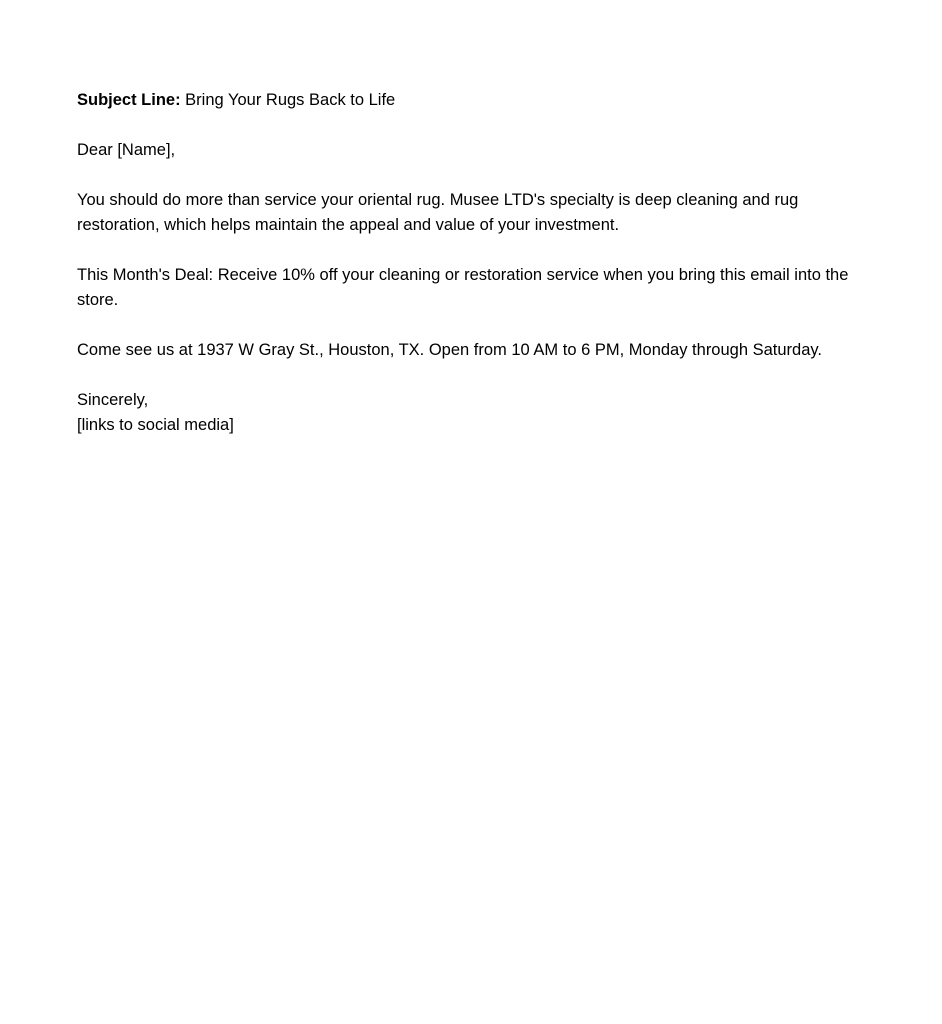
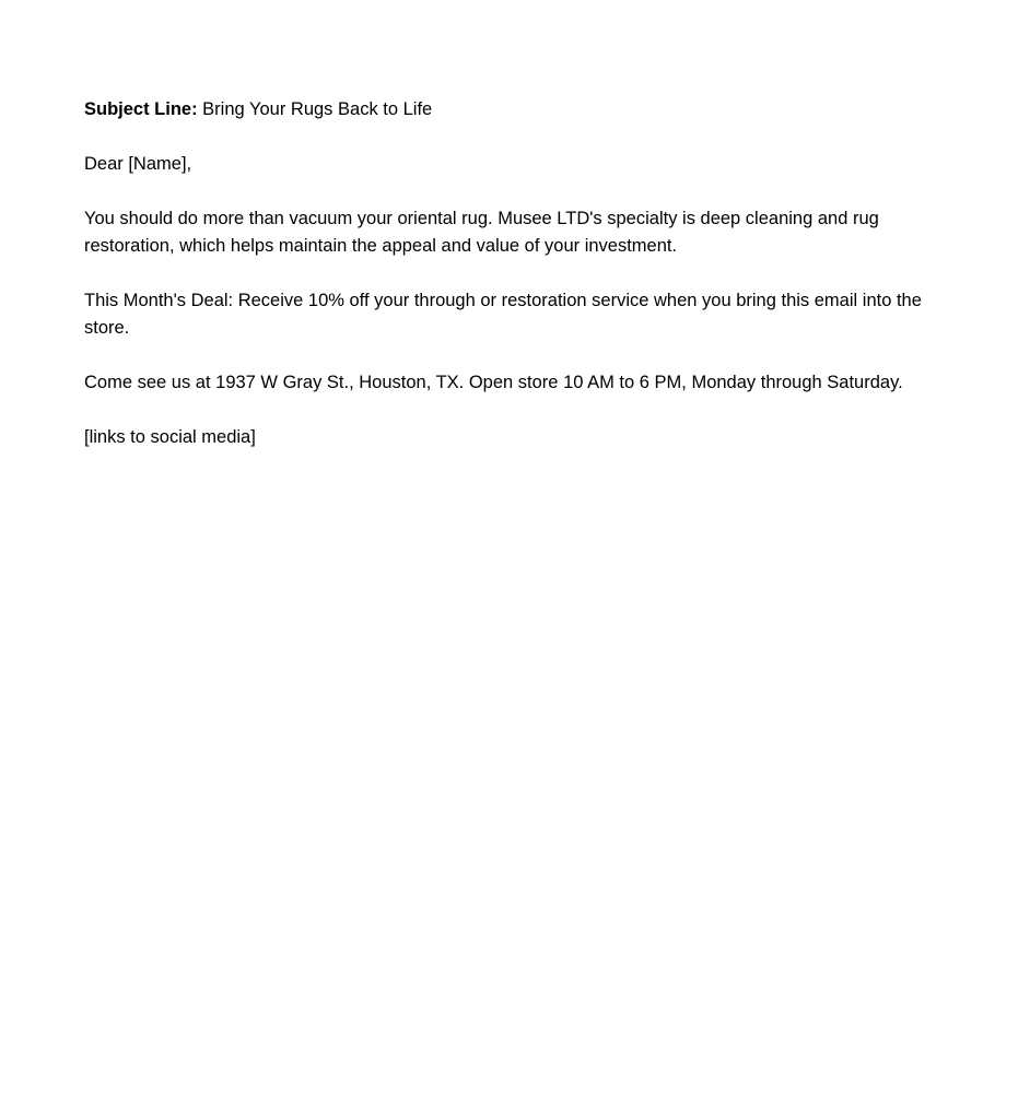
  Subject Line: Bring Your Rugs Back to Life
  Dear [Name],
- You should do more than service your oriental rug. Musee LTD's specialty is deep cleaning and rug restoration, which helps maintain the appeal and value of your investment.
+ You should do more than vacuum your oriental rug. Musee LTD's specialty is deep cleaning and rug restoration, which helps maintain the appeal and value of your investment.
- This Month's Deal: Receive 10% off your cleaning or restoration service when you bring this email into the store.
+ This Month's Deal: Receive 10% off your through or restoration service when you bring this email into the store.
- Come see us at 1937 W Gray St., Houston, TX. Open from 10 AM to 6 PM, Monday through Saturday.
+ Come see us at 1937 W Gray St., Houston, TX. Open store 10 AM to 6 PM, Monday through Saturday.
- Sincerely,
  [links to social media]
